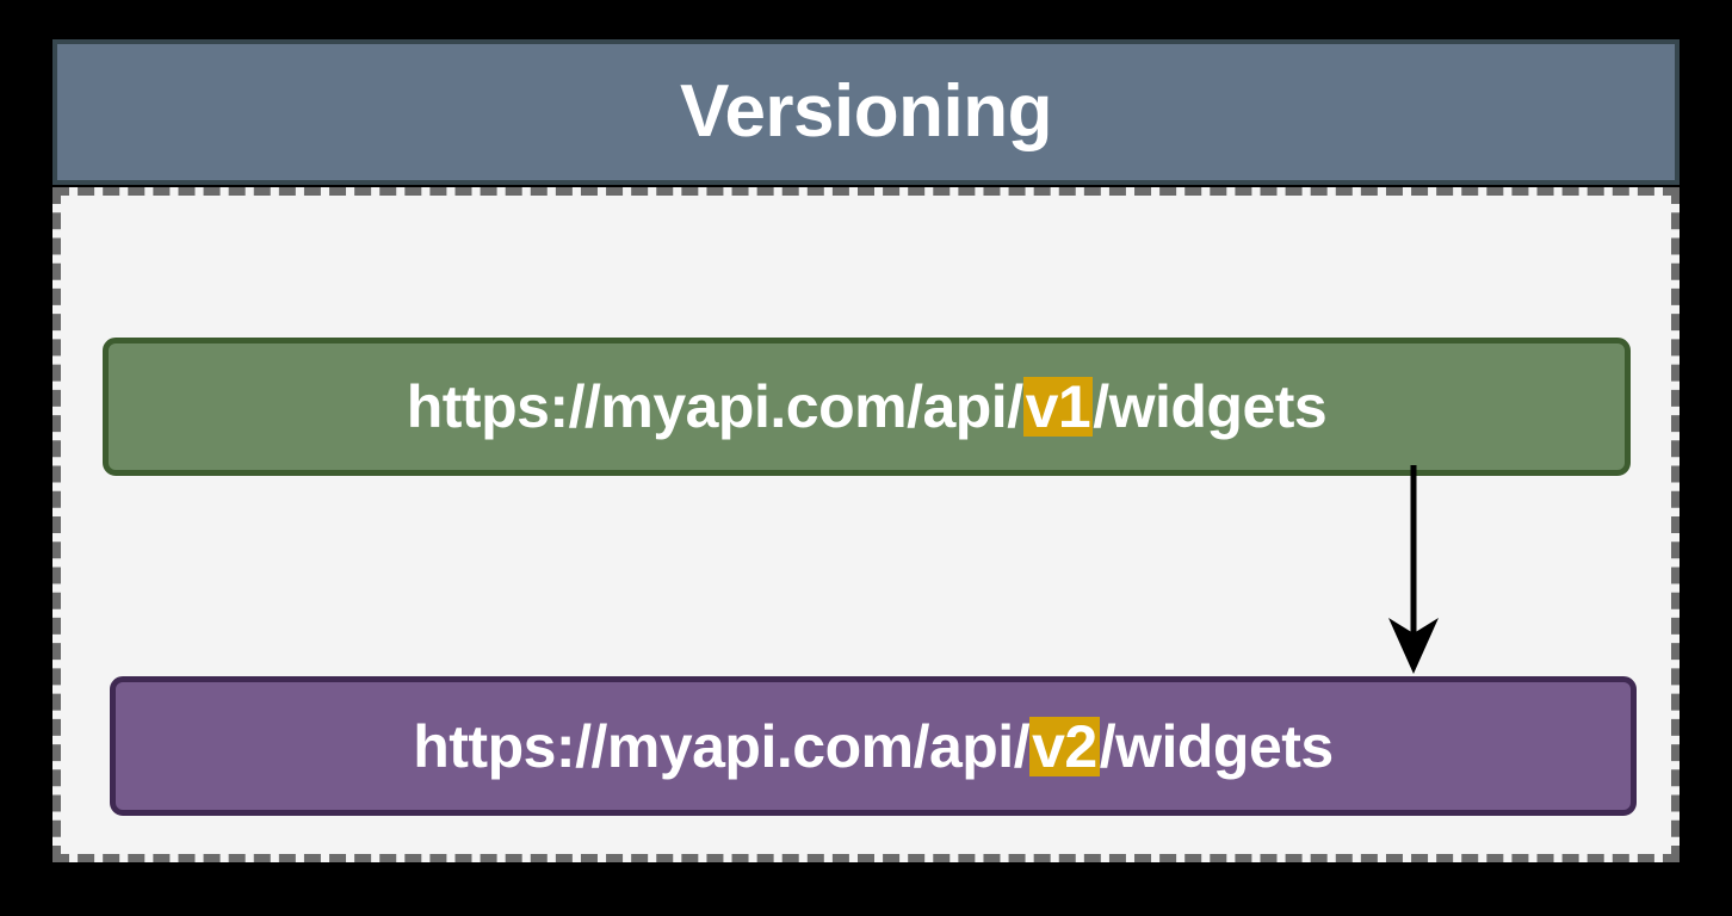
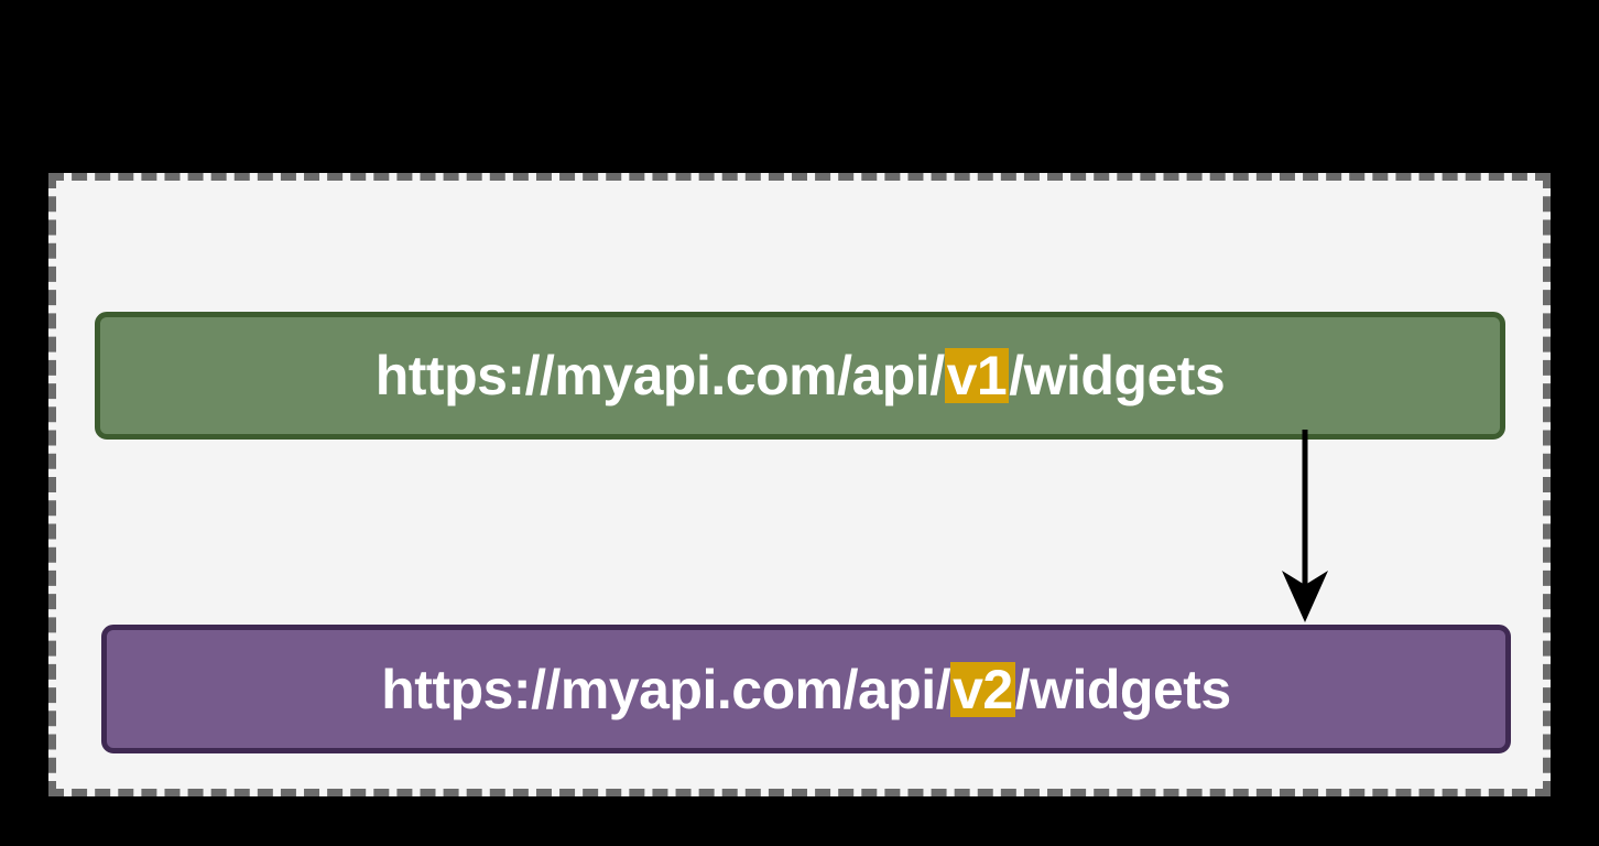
- Versioning
  https://myapi.com/api/
  v1
  /widgets
  https://myapi.com/api/
  v2
  /widgets
